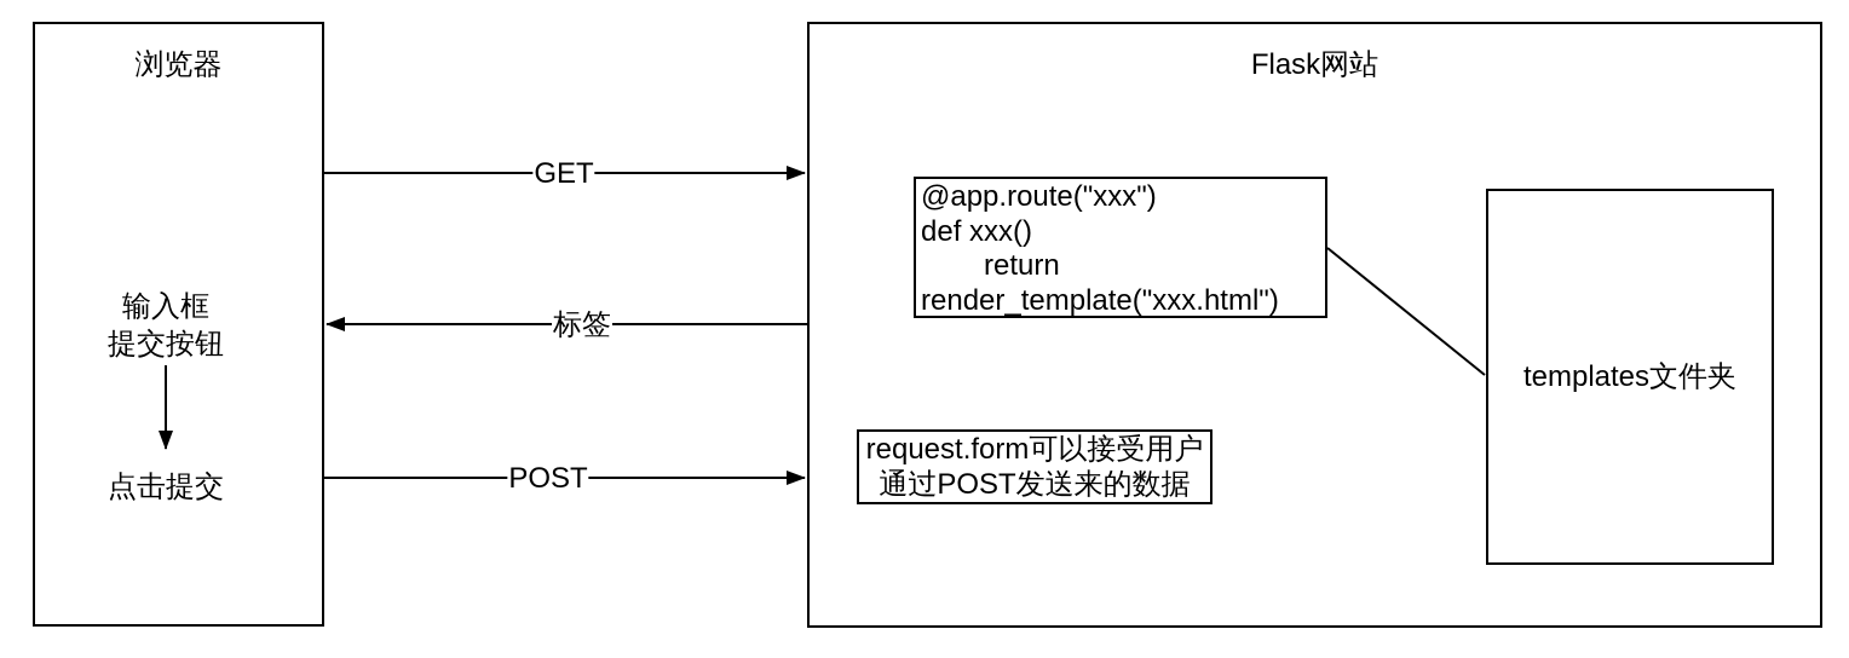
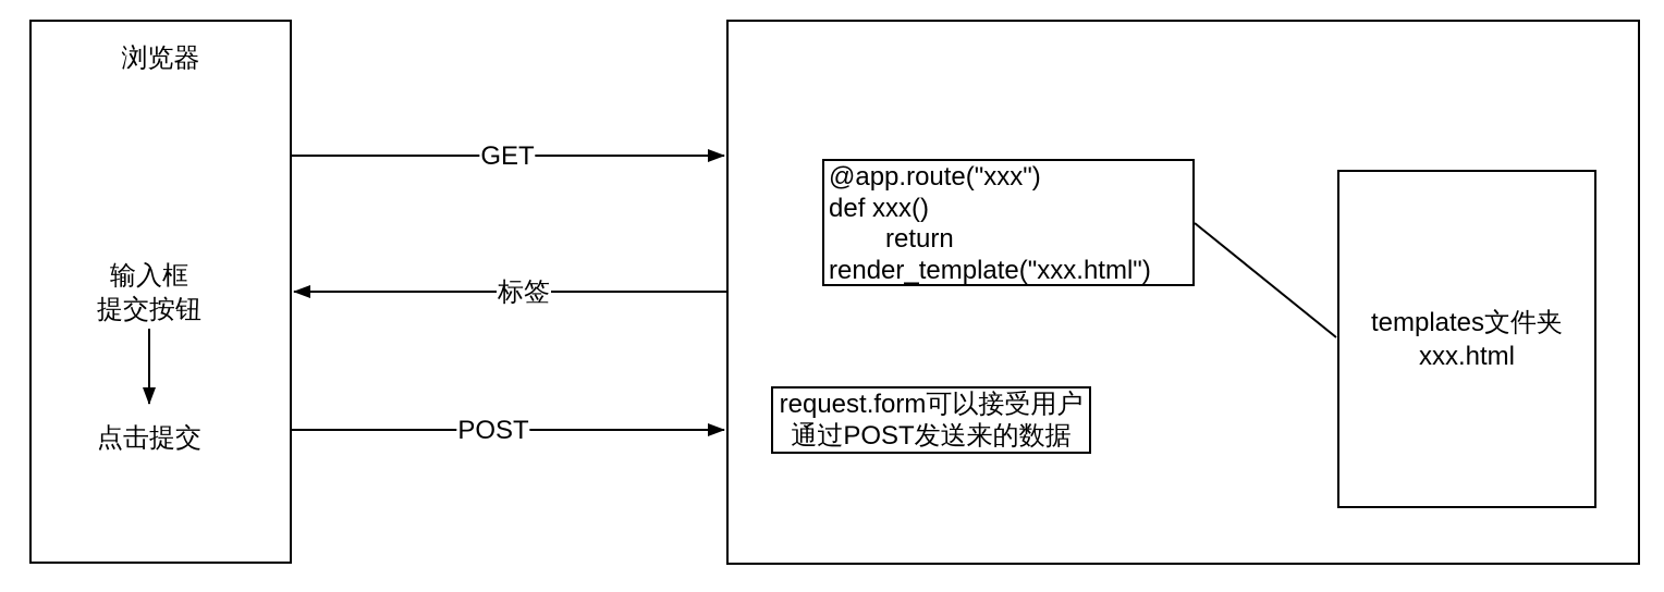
  浏览器
  输入框
  提交按钮
  点击提交
- Flask网站
  @app.route("xxx")
  def xxx()
  return
  render_template("xxx.html")
  request.form可以接受用户
  通过POST发送来的数据
  templates文件夹
+ xxx.html
  GET
  标签
  POST
